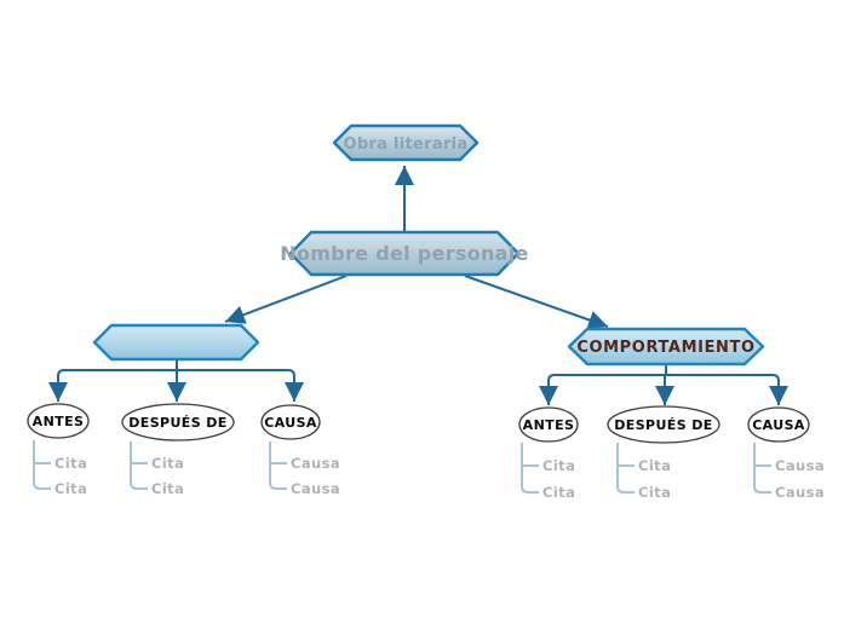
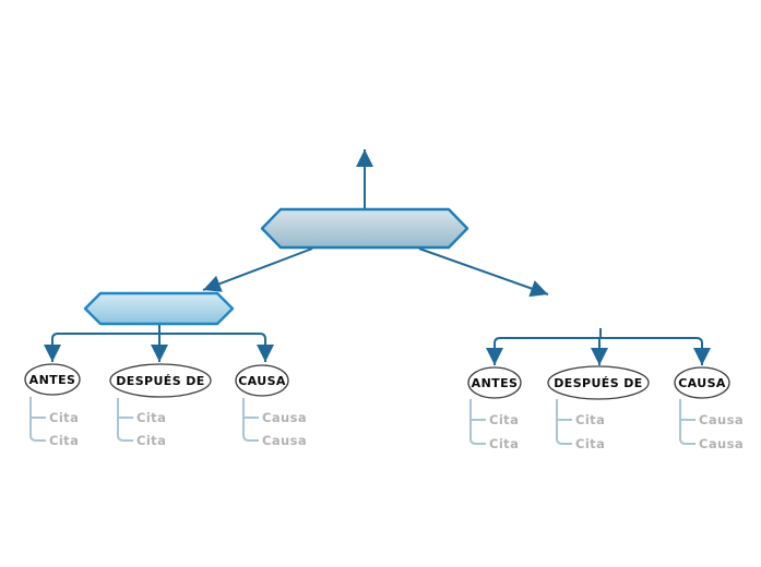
- Obra literaria
- Nombre del personaje
- COMPORTAMIENTO
  ANTES
  DESPUÉS DE
  CAUSA
  ANTES
  DESPUÉS DE
  CAUSA
  Cita
  Cita
  Cita
  Cita
  Causa
  Causa
  Cita
  Cita
  Cita
  Cita
  Causa
  Causa
